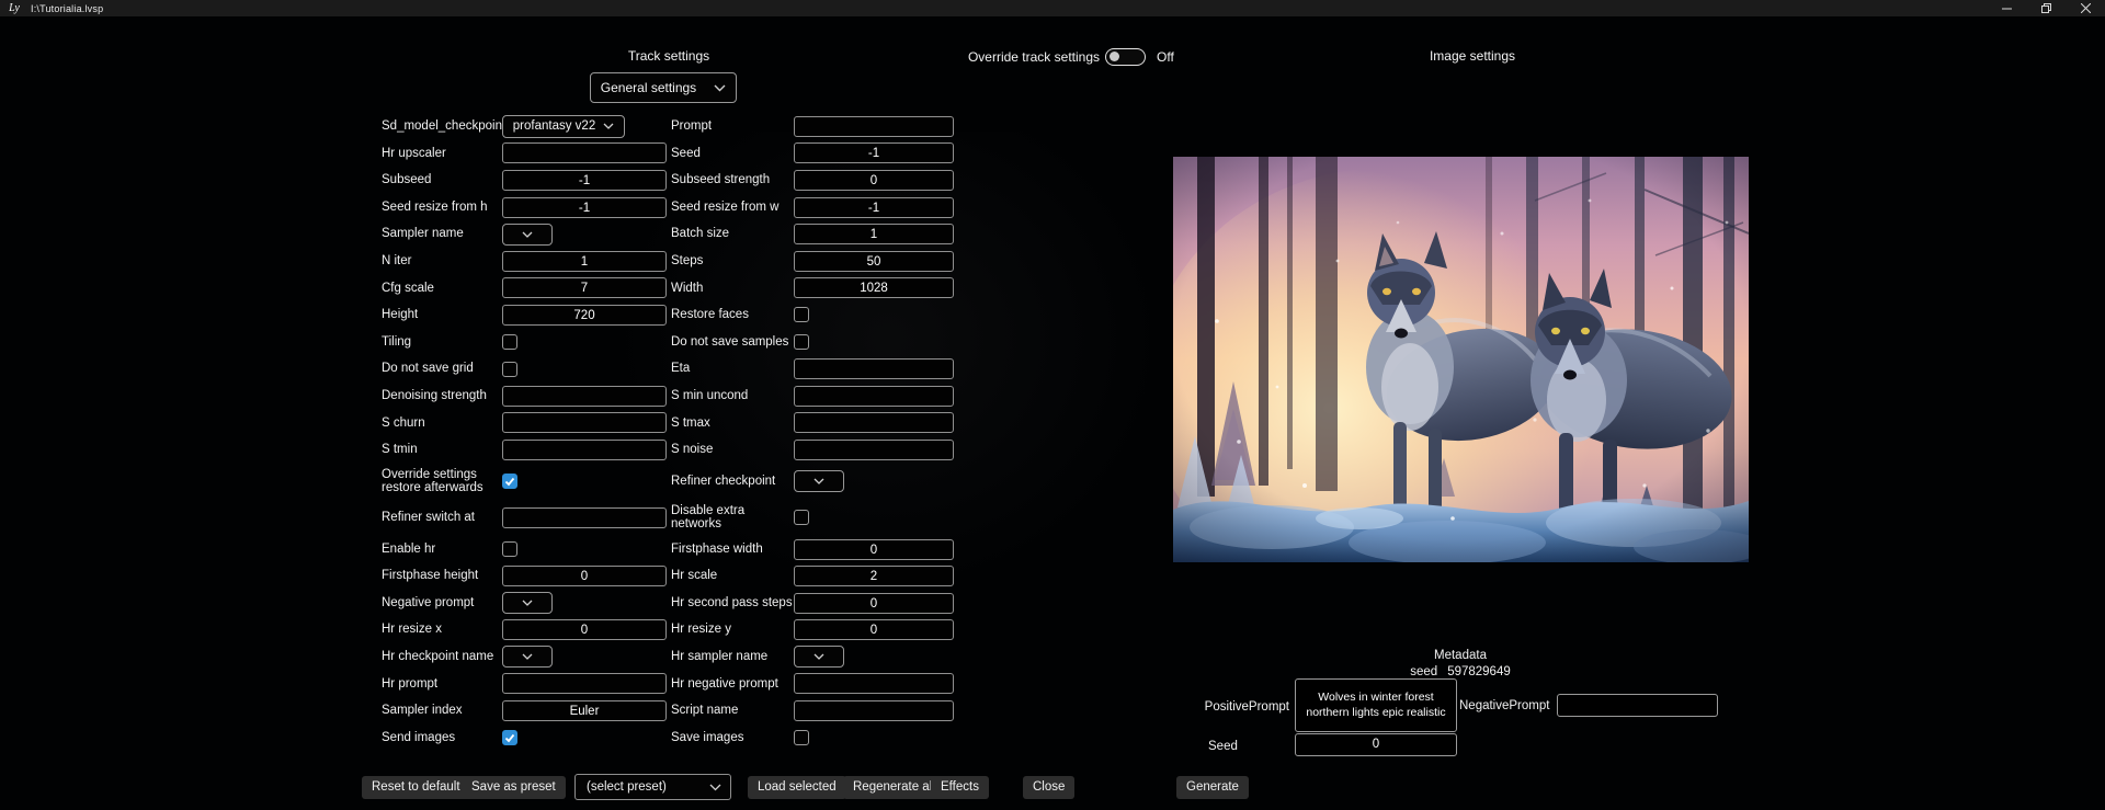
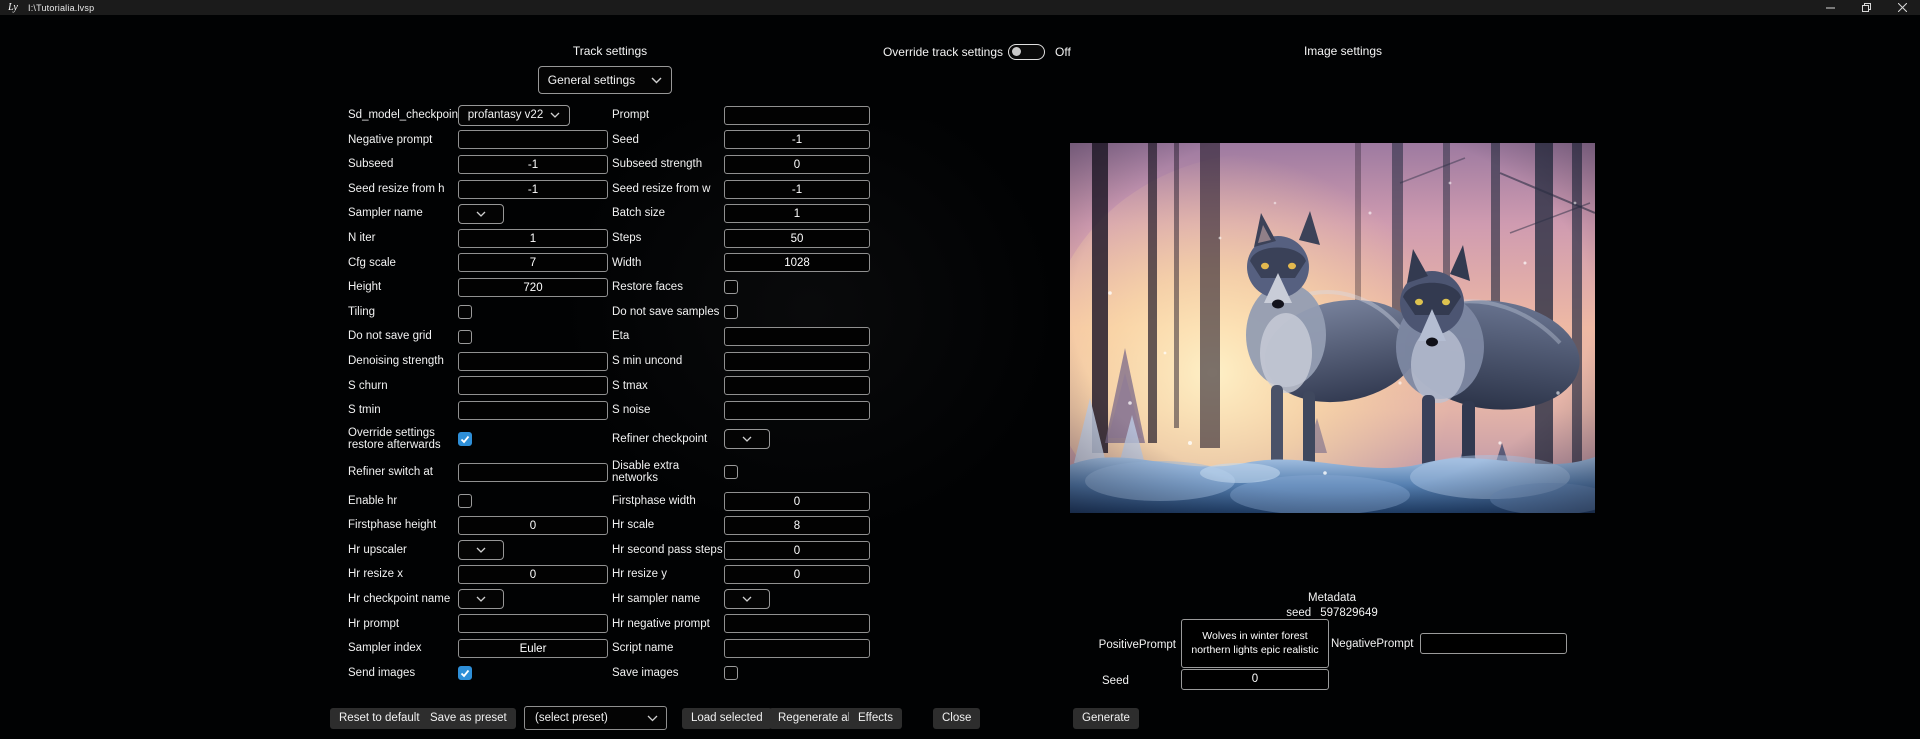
  Ly
  I:\Tutorialia.lvsp
  Track settings
  General settings
  Override track settings
  Off
  Image settings
  Sd_model_checkpoin
  profantasy v22
  Prompt
- Hr upscaler
+ Negative prompt
  Seed
  -1
  Subseed
  -1
  Subseed strength
  0
  Seed resize from h
  -1
  Seed resize from w
  -1
  Sampler name
  Batch size
  1
  N iter
  1
  Steps
  50
  Cfg scale
  7
  Width
  1028
  Height
  720
  Restore faces
  Tiling
  Do not save samples
  Do not save grid
  Eta
  Denoising strength
  S min uncond
  S churn
  S tmax
  S tmin
  S noise
  Override settings restore afterwards
  Refiner checkpoint
  Refiner switch at
  Disable extra networks
  Enable hr
  Firstphase width
  0
  Firstphase height
  0
  Hr scale
- 2
+ 8
- Negative prompt
+ Hr upscaler
  Hr second pass steps
  0
  Hr resize x
  0
  Hr resize y
  0
  Hr checkpoint name
  Hr sampler name
  Hr prompt
  Hr negative prompt
  Sampler index
  Euler
  Script name
  Send images
  Save images
  Metadata
  seed
  597829649
  PositivePrompt
  Wolves in winter forest northern lights epic realistic
  NegativePrompt
  Seed
  0
  Reset to default
  Save as preset
  (select preset)
  Load selected
  Regenerate a
  Effects
  Close
  Generate
